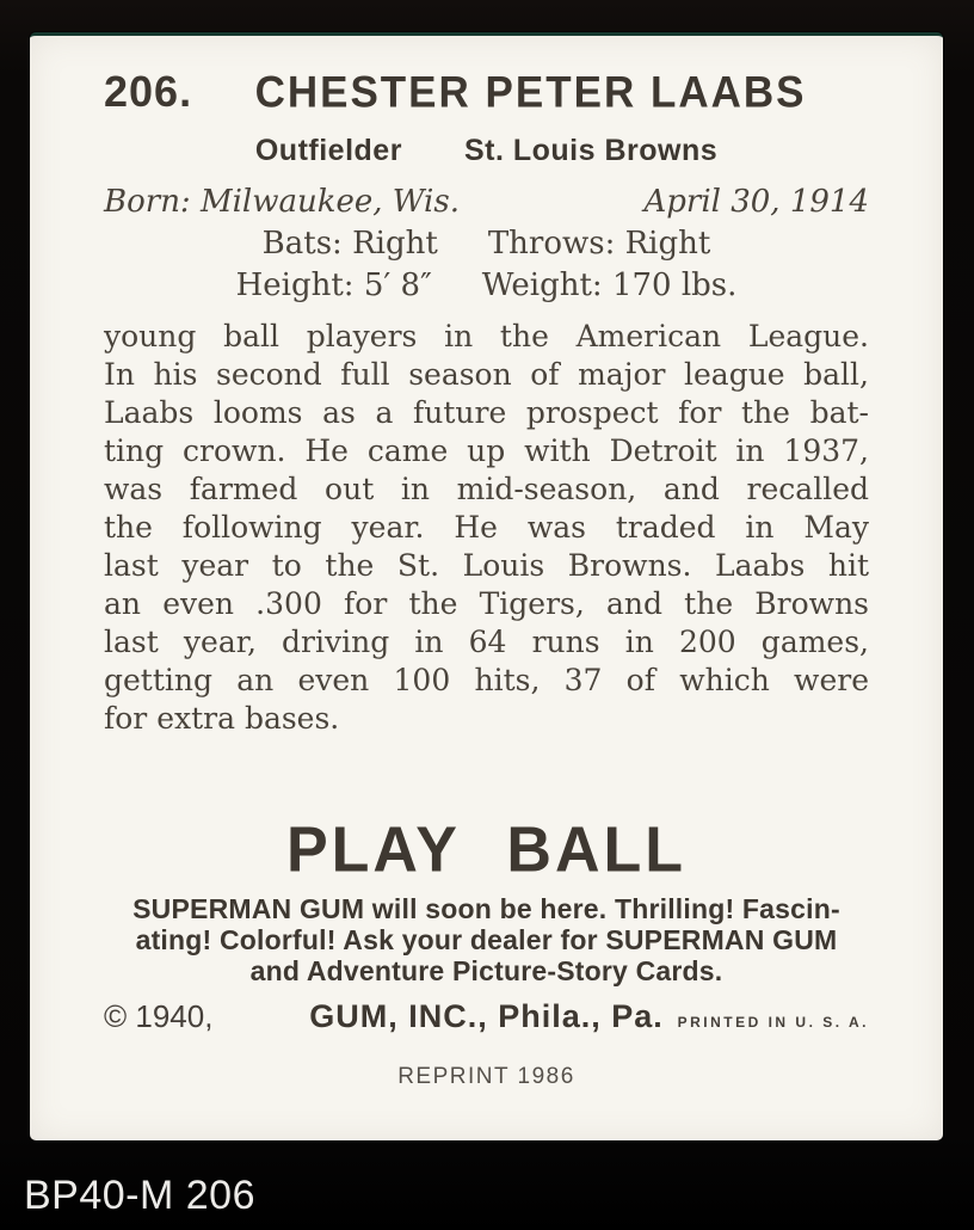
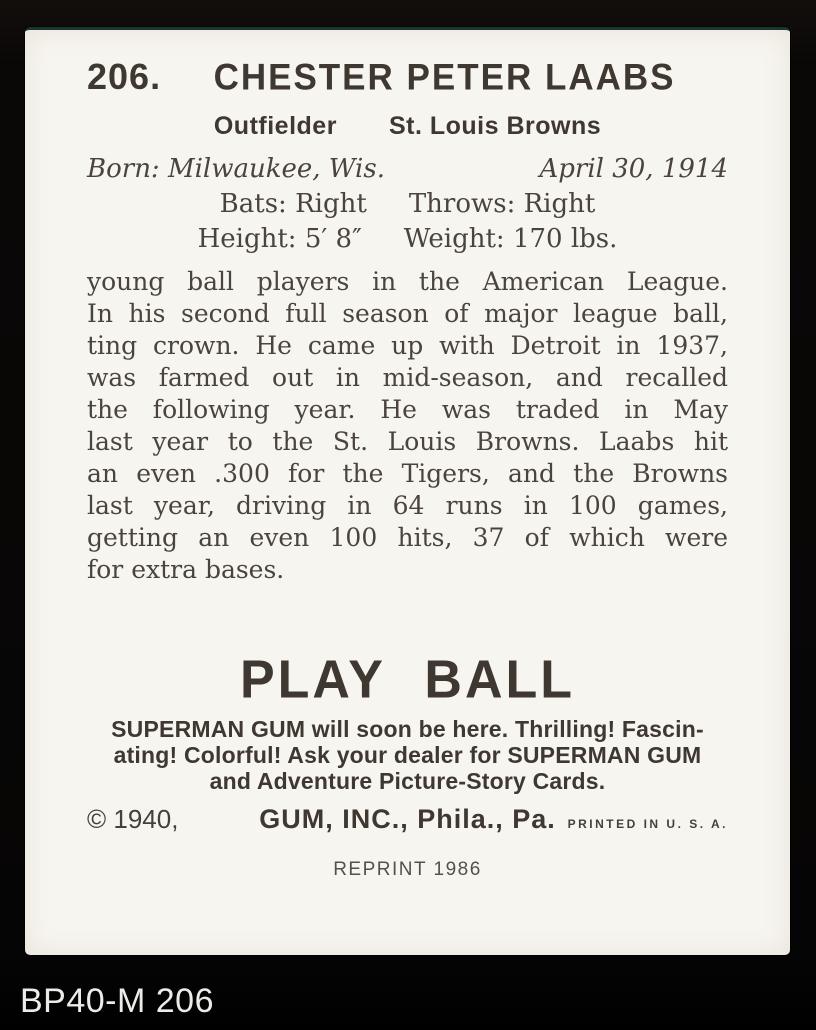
  206.
  CHESTER PETER LAABS
  Outfielder
  St. Louis Browns
  Born: Milwaukee, Wis.
  April 30, 1914
  Bats: Right
  Throws: Right
  Height: 5′ 8″
  Weight: 170 lbs.
  young ball players in the American League.
  In his second full season of major league ball,
- Laabs looms as a future prospect for the bat-
  ting crown. He came up with Detroit in 1937,
  was farmed out in mid-season, and recalled
  the following year. He was traded in May
  last year to the St. Louis Browns. Laabs hit
  an even .300 for the Tigers, and the Browns
- last year, driving in 64 runs in 200 games,
+ last year, driving in 64 runs in 100 games,
  getting an even 100 hits, 37 of which were
  for extra bases.
  PLAY BALL
  SUPERMAN GUM will soon be here. Thrilling! Fascin-
  ating! Colorful! Ask your dealer for SUPERMAN GUM
  and Adventure Picture-Story Cards.
  © 1940,
  GUM, INC., Phila., Pa.
  PRINTED IN U. S. A.
  REPRINT 1986
  BP40-M 206
